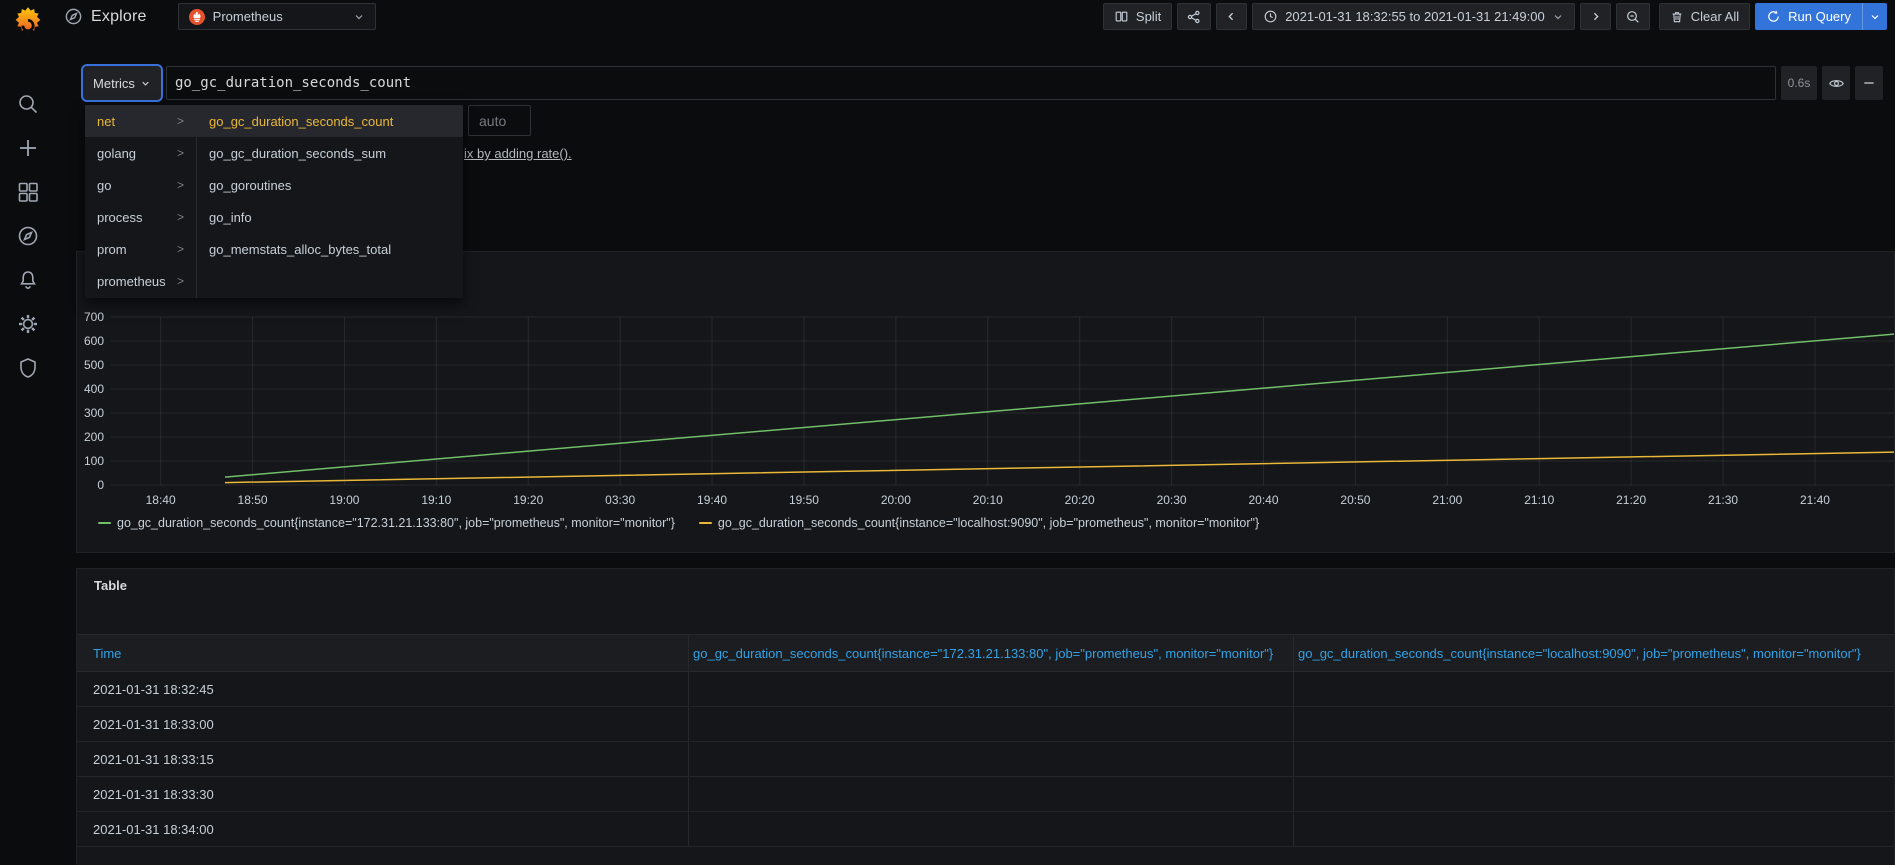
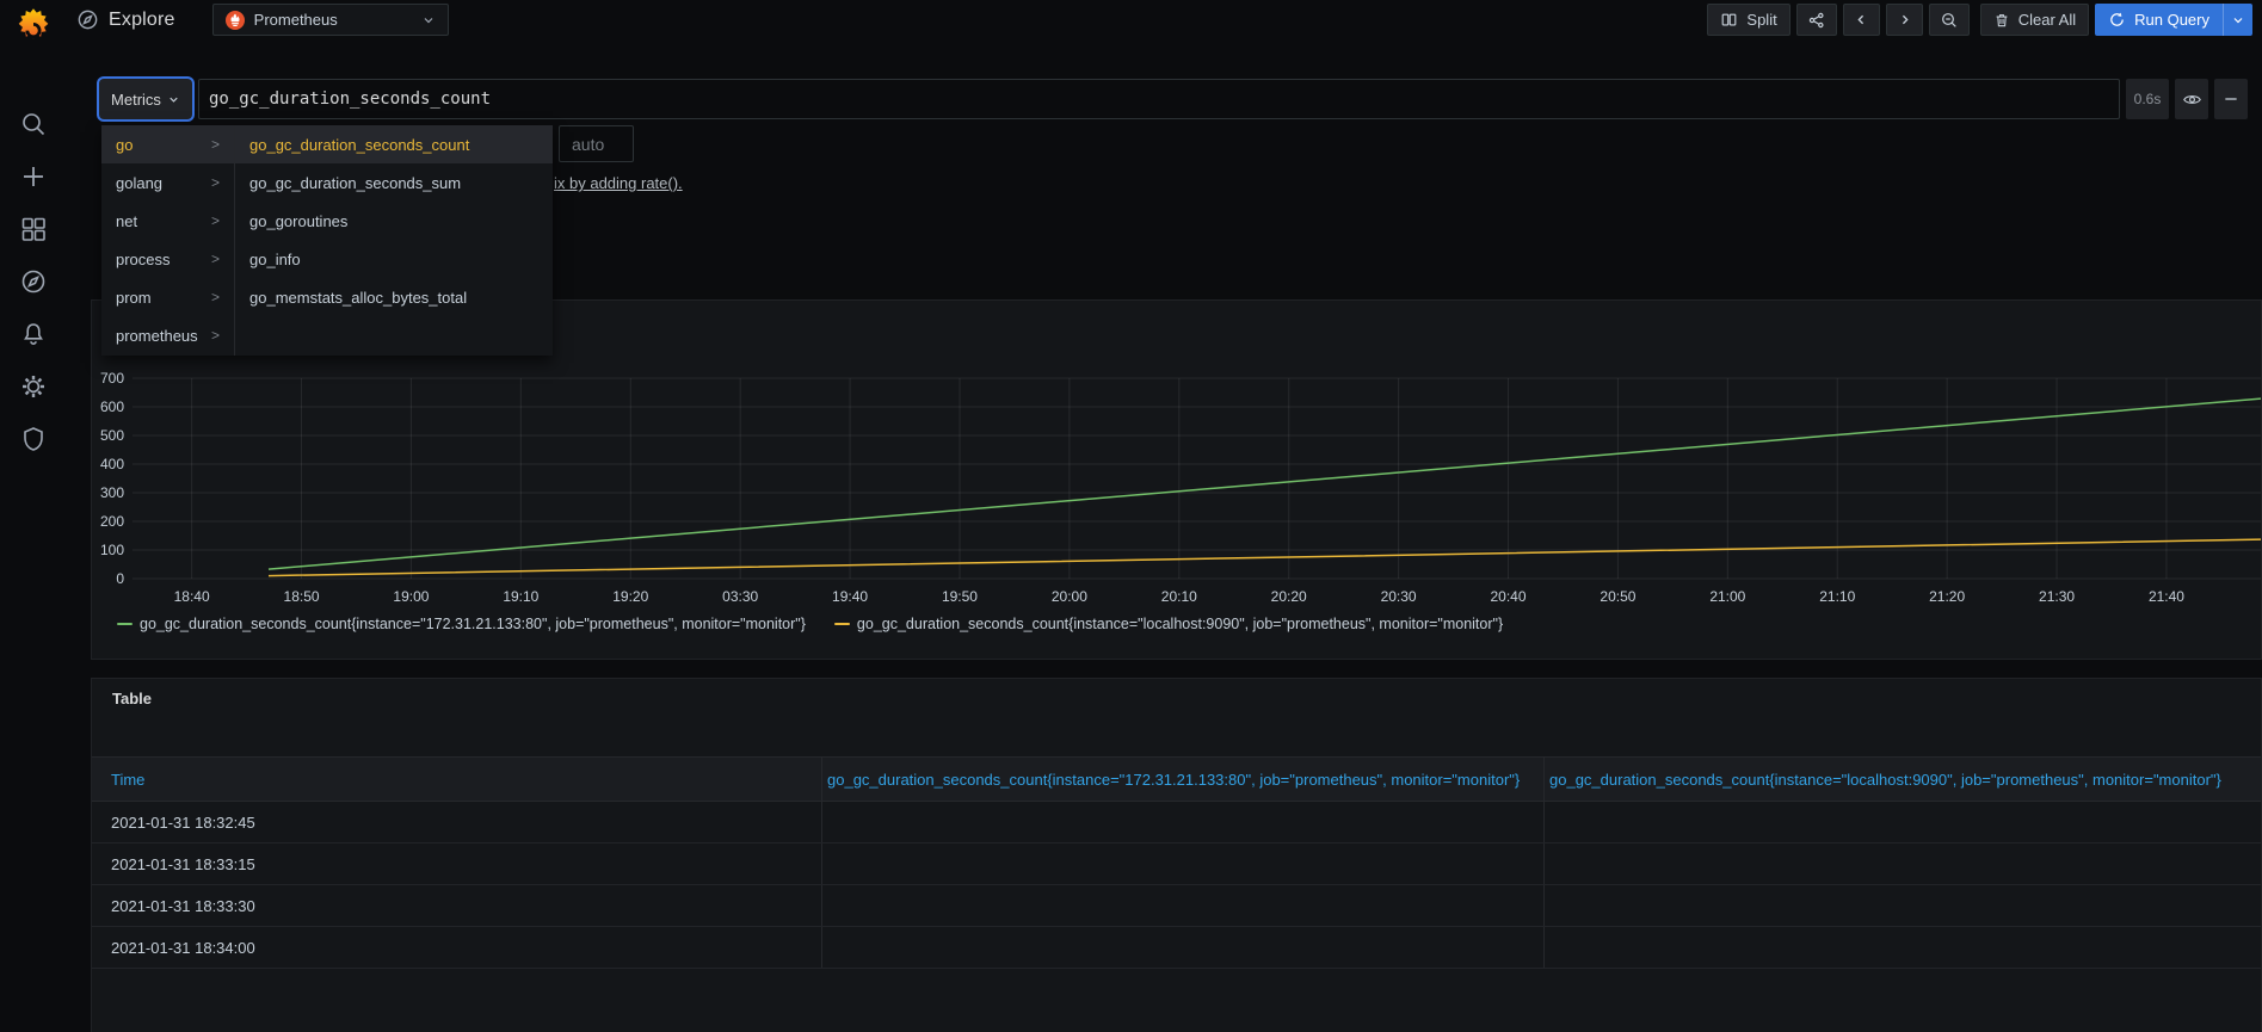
  Explore
  Prometheus
  Split
- 2021-01-31 18:32:55 to 2021-01-31 21:49:00
  Clear All
  Run Query
  Metrics
  go_gc_duration_seconds_count
  0.6s
  auto
  ix by adding rate().
- net
+ go
  >
  golang
  >
- go
+ net
  >
  process
  >
  prom
  >
  prometheus
  >
  go_gc_duration_seconds_count
  go_gc_duration_seconds_sum
  go_goroutines
  go_info
  go_memstats_alloc_bytes_total
  0
  100
  200
  300
  400
  500
  600
  700
  18:40
  18:50
  19:00
  19:10
  19:20
  03:30
  19:40
  19:50
  20:00
  20:10
  20:20
  20:30
  20:40
  20:50
  21:00
  21:10
  21:20
  21:30
  21:40
  go_gc_duration_seconds_count{instance="172.31.21.133:80", job="prometheus", monitor="monitor"}
  go_gc_duration_seconds_count{instance="localhost:9090", job="prometheus", monitor="monitor"}
  Table
  Time
  go_gc_duration_seconds_count{instance="172.31.21.133:80", job="prometheus", monitor="monitor"}
  go_gc_duration_seconds_count{instance="localhost:9090", job="prometheus", monitor="monitor"}
  2021-01-31 18:32:45
- 2021-01-31 18:33:00
  2021-01-31 18:33:15
  2021-01-31 18:33:30
  2021-01-31 18:34:00
